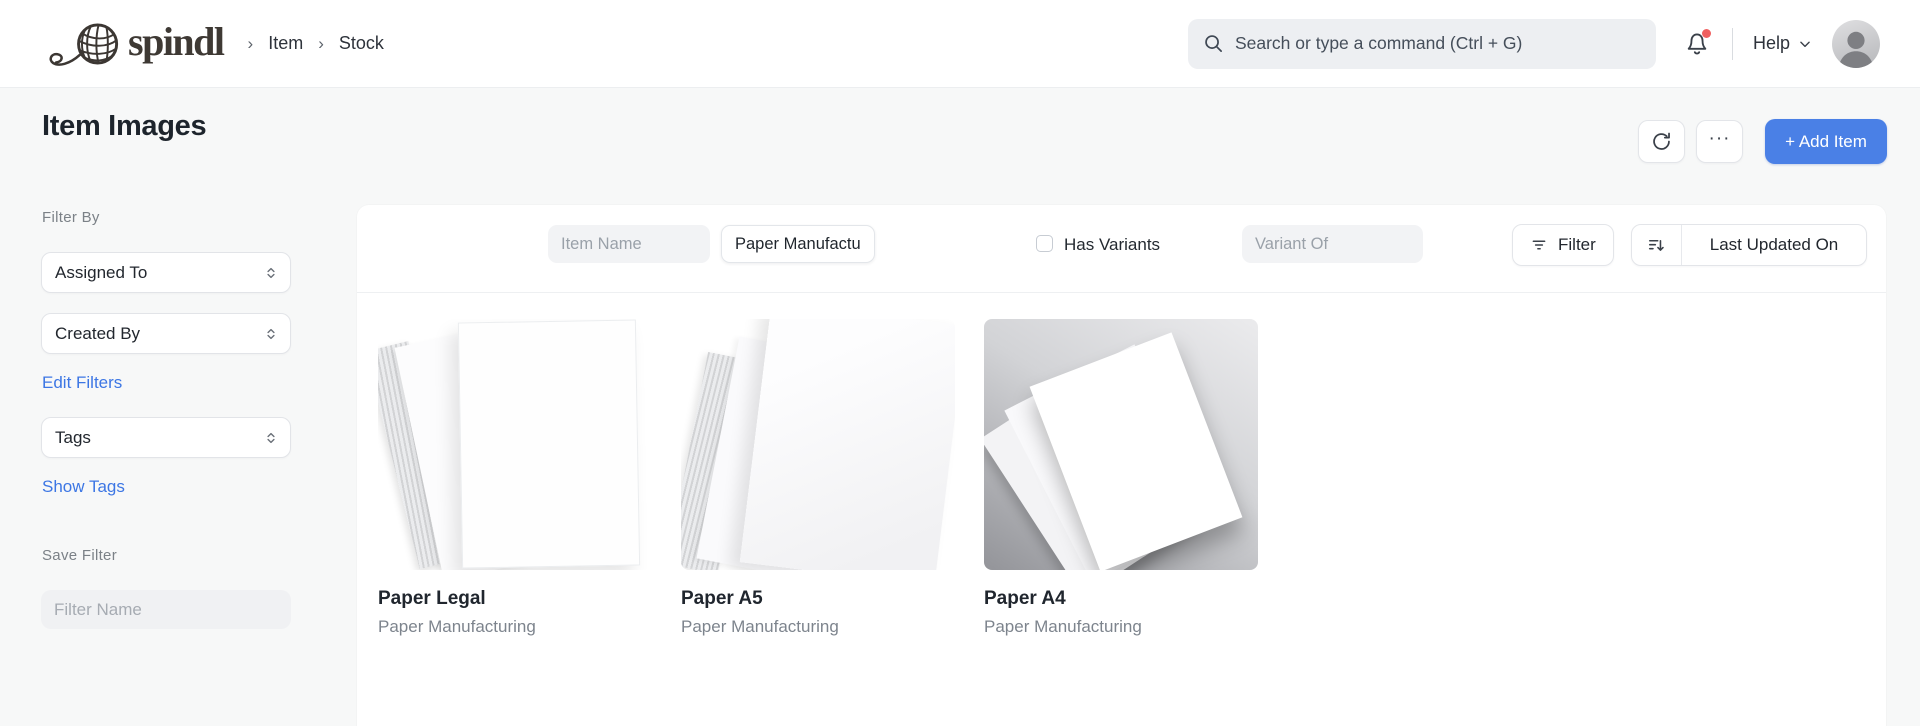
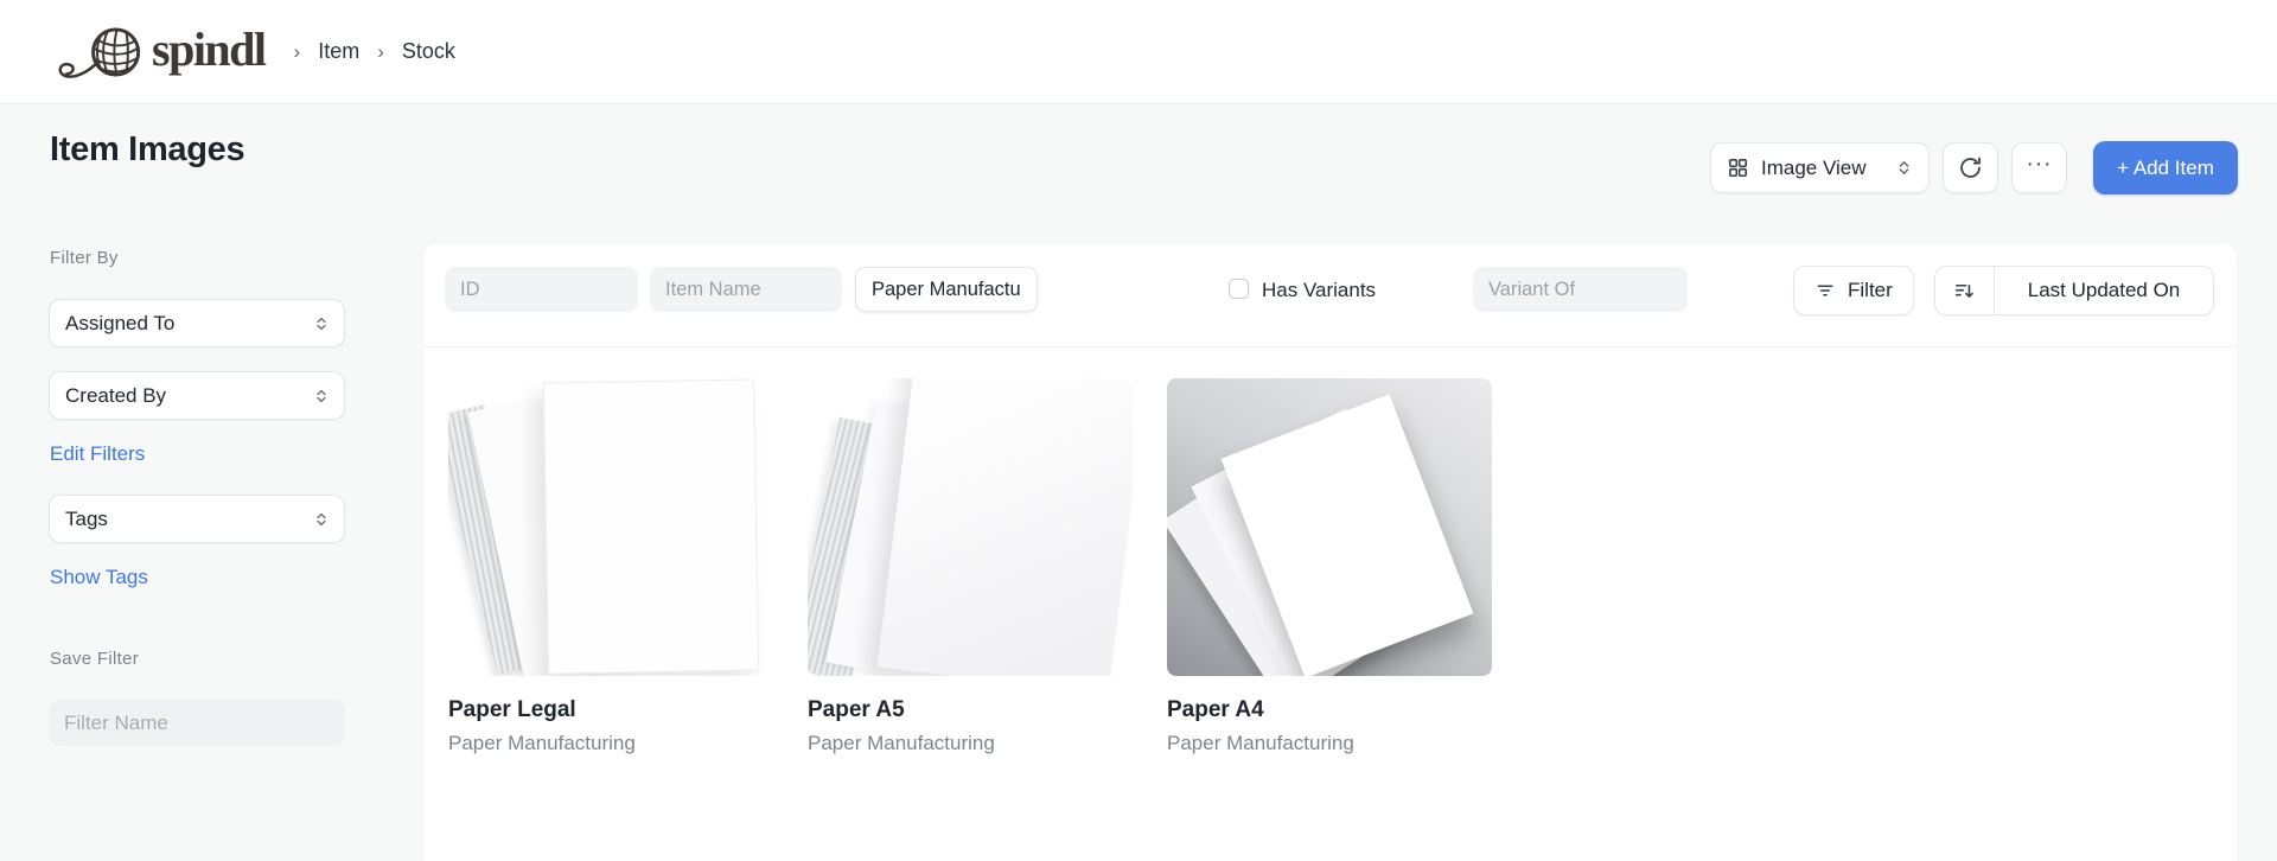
  spindl
  ›
  Item
  ›
  Stock
- Search or type a command (Ctrl + G)
- Help
  Item Images
+ Image View
  ···
  + Add Item
  Filter By
  Assigned To
  Created By
  Edit Filters
  Tags
  Show Tags
  Save Filter
  Filter Name
+ ID
  Item Name
  Paper Manufactu
  Has Variants
  Variant Of
  Filter
  Last Updated On
  Paper Legal
  Paper Manufacturing
  Paper A5
  Paper Manufacturing
  Paper A4
  Paper Manufacturing
